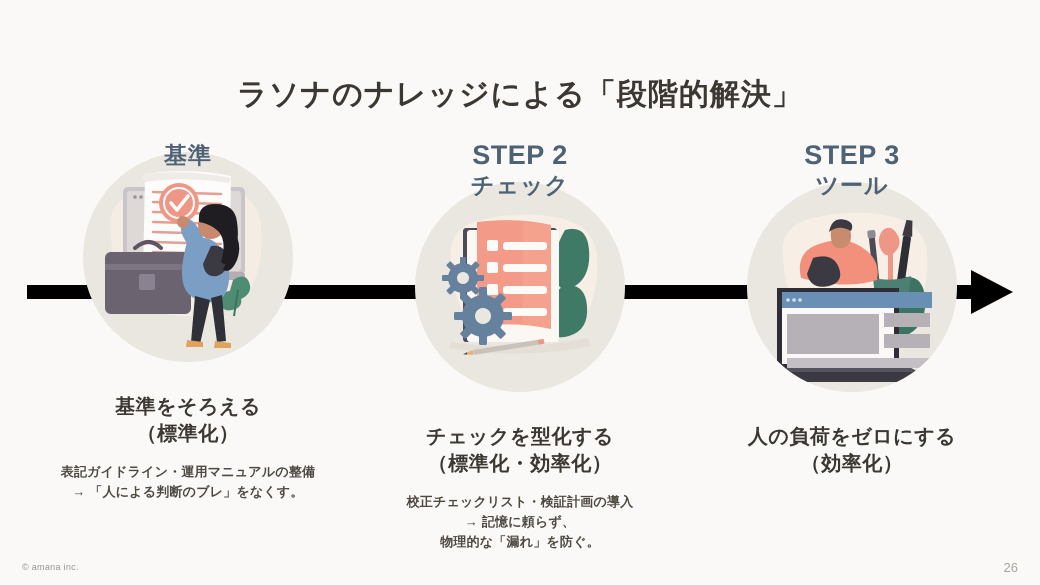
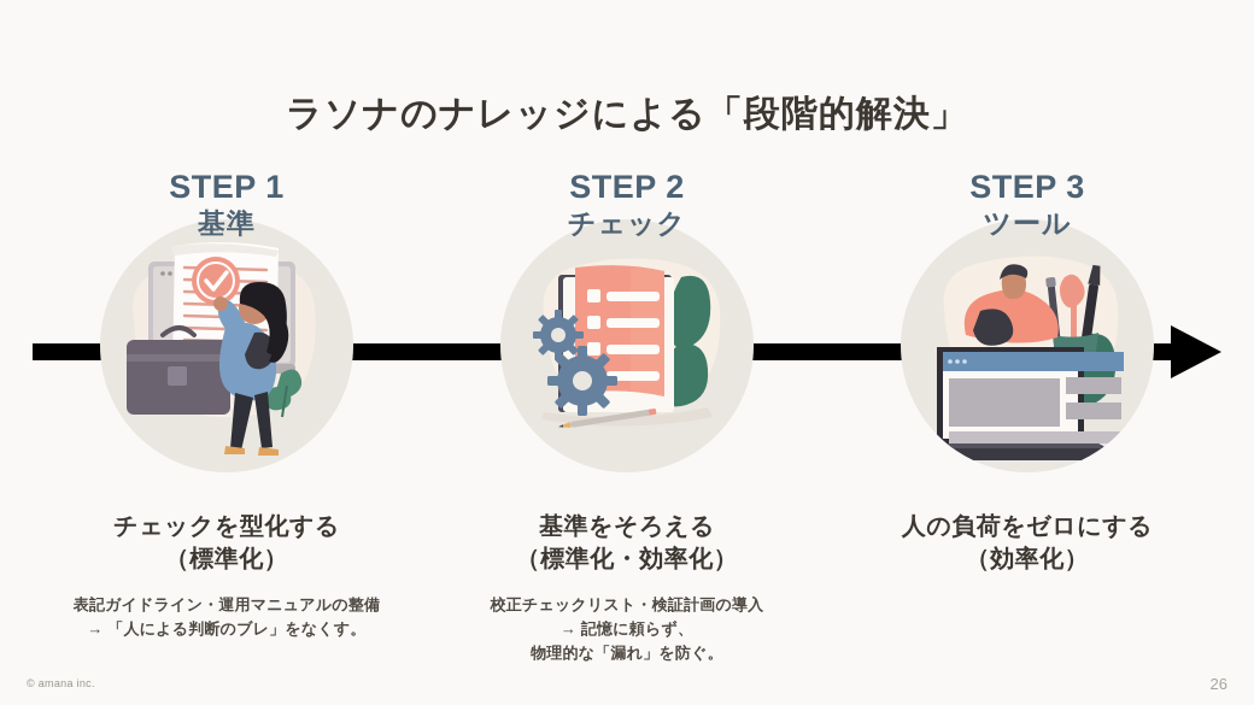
  ラソナのナレッジによる「段階的解決」
+ STEP 1
  基準
- 基準をそろえる
+ チェックを型化する
  （標準化）
  表記ガイドライン・運用マニュアルの整備
  → 「人による判断のブレ」をなくす。
  STEP 2
  チェック
- チェックを型化する
+ 基準をそろえる
  （標準化・効率化）
  校正チェックリスト・検証計画の導入
  → 記憶に頼らず、
  物理的な「漏れ」を防ぐ。
  STEP 3
  ツール
  人の負荷をゼロにする
  （効率化）
  © amana inc.
  26
